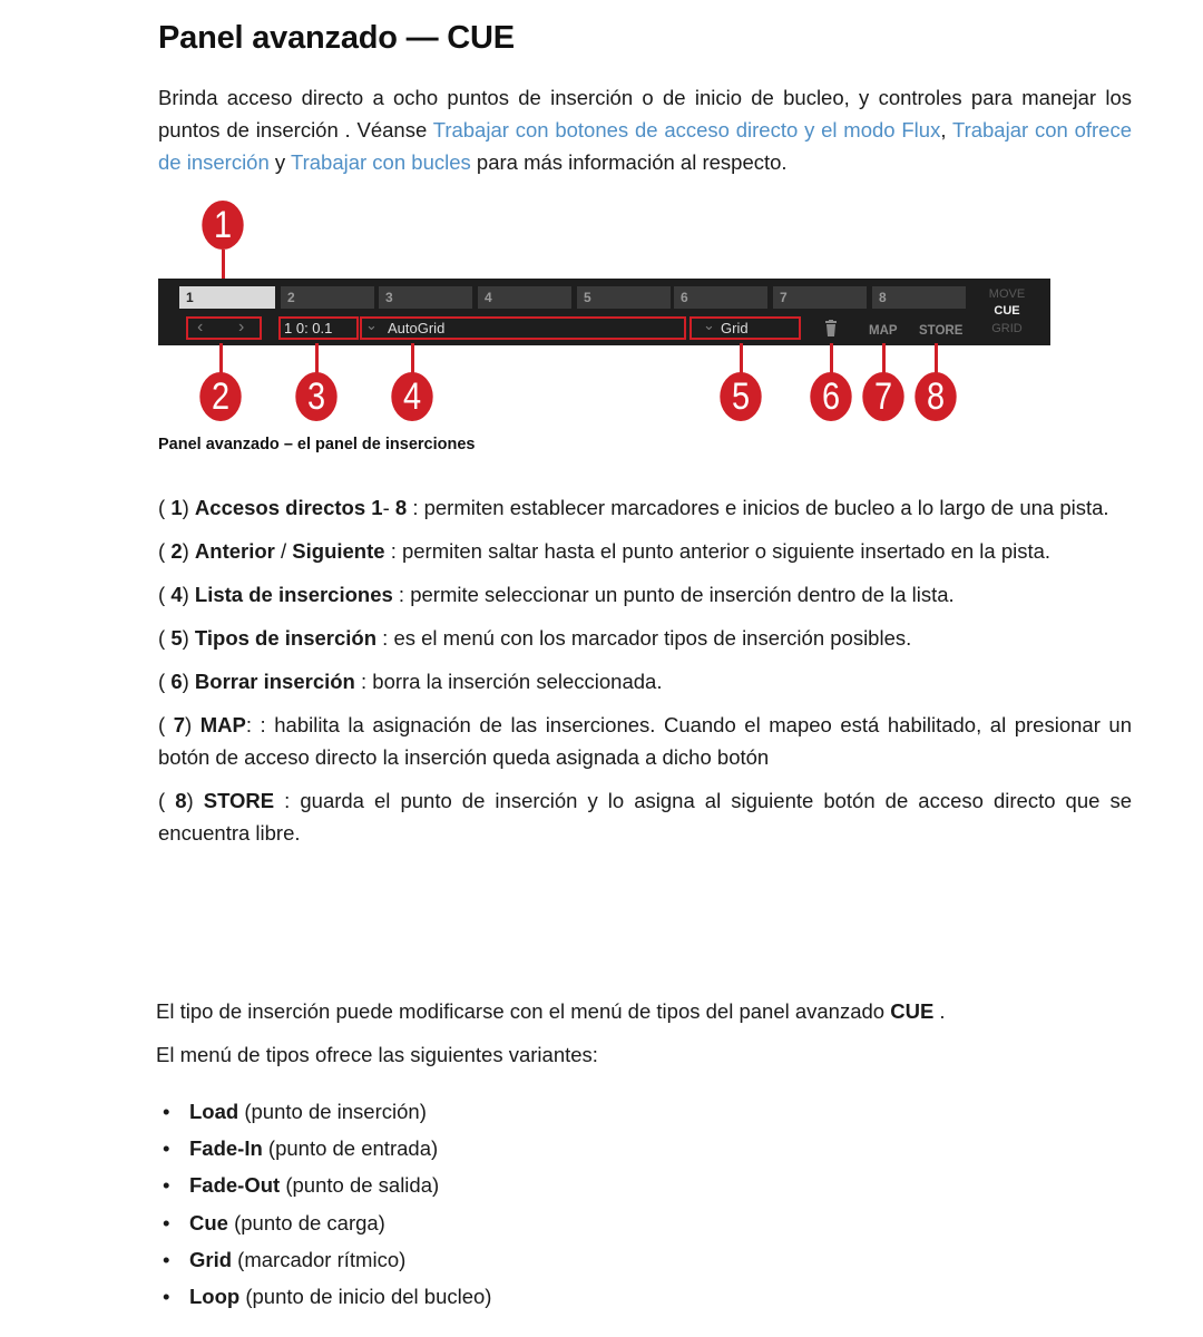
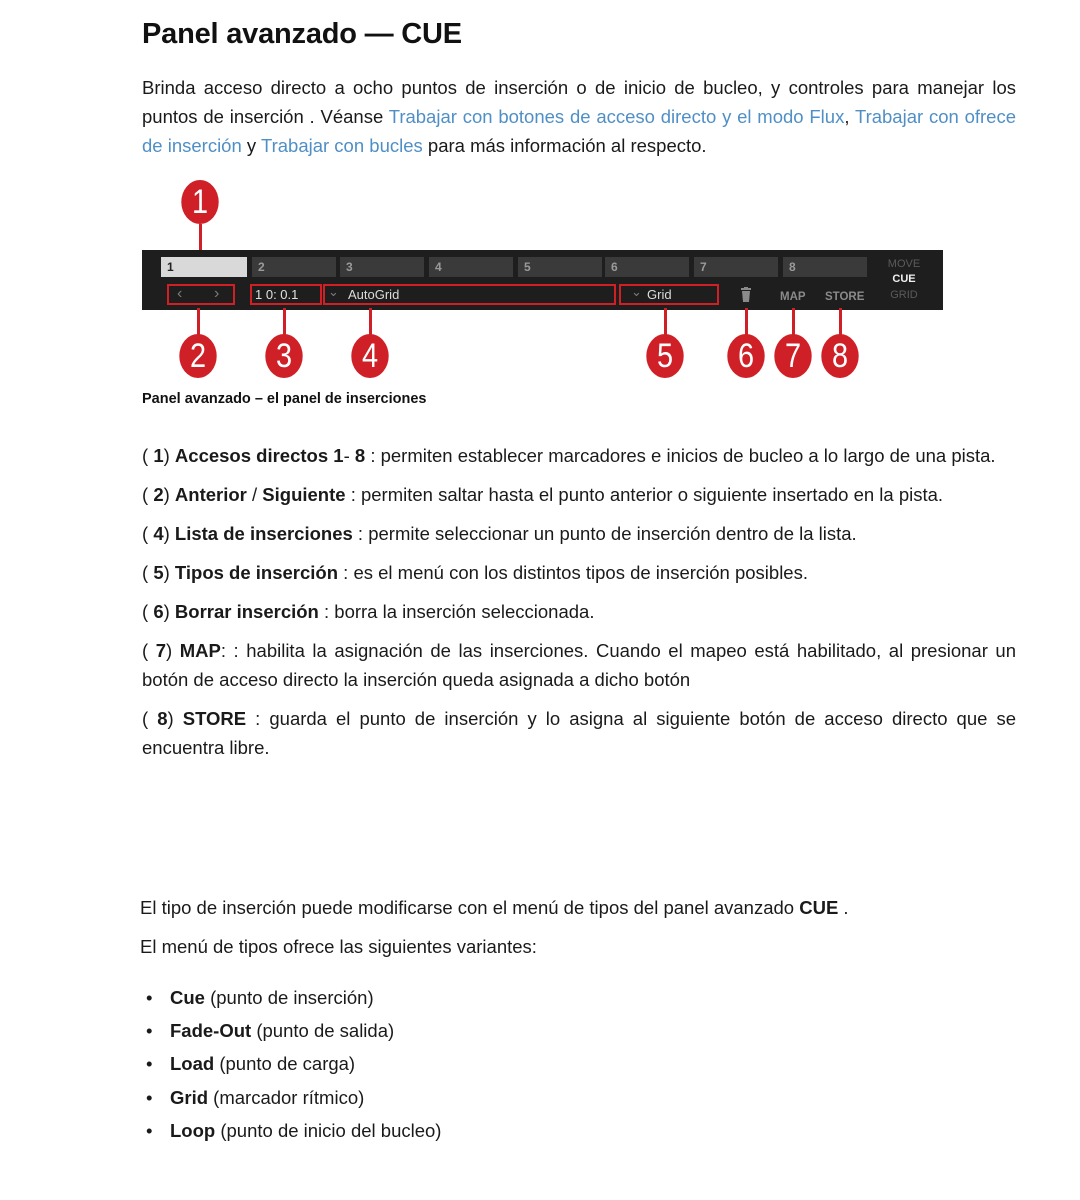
  Panel avanzado — CUE
  Brinda acceso directo a ocho puntos de inserción o de inicio de bucleo, y controles para manejar los puntos de inserción . Véanse Trabajar con botones de acceso directo y el modo Flux, Trabajar con ofrece de inserción y Trabajar con bucles para más información al respecto.
  1
  1
  2
  3
  4
  5
  6
  7
  8
  ‹
  ›
  1 0: 0.1
  ⌄
  AutoGrid
  ⌄
  Grid
  MAP
  STORE
  MOVE
  CUE
  GRID
  2
  3
  4
  5
  6
  7
  8
  Panel avanzado – el panel de inserciones
  ( 1) Accesos directos 1- 8 : permiten establecer marcadores e inicios de bucleo a lo largo de una pista.
  ( 2) Anterior / Siguiente : permiten saltar hasta el punto anterior o siguiente insertado en la pista.
  ( 4) Lista de inserciones : permite seleccionar un punto de inserción dentro de la lista.
- ( 5) Tipos de inserción : es el menú con los marcador tipos de inserción posibles.
+ ( 5) Tipos de inserción : es el menú con los distintos tipos de inserción posibles.
  ( 6) Borrar inserción : borra la inserción seleccionada.
  ( 7) MAP: : habilita la asignación de las inserciones. Cuando el mapeo está habilitado, al presionar un botón de acceso directo la inserción queda asignada a dicho botón
  ( 8) STORE : guarda el punto de inserción y lo asigna al siguiente botón de acceso directo que se encuentra libre.
  El tipo de inserción puede modificarse con el menú de tipos del panel avanzado CUE .
  El menú de tipos ofrece las siguientes variantes:
- • Load (punto de inserción)
+ • Cue (punto de inserción)
- • Fade-In (punto de entrada)
  • Fade-Out (punto de salida)
- • Cue (punto de carga)
+ • Load (punto de carga)
  • Grid (marcador rítmico)
  • Loop (punto de inicio del bucleo)
